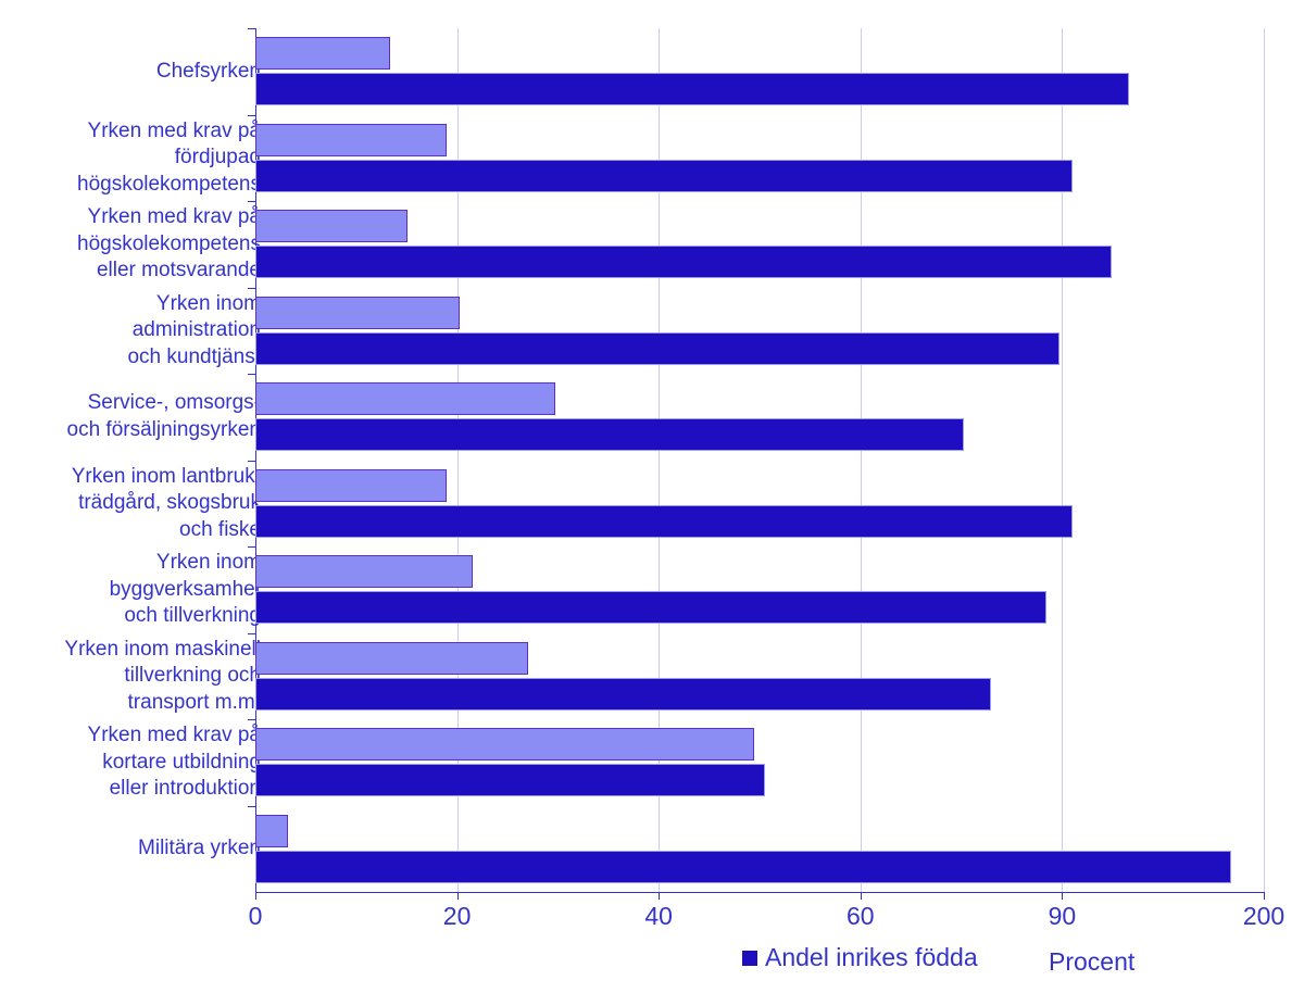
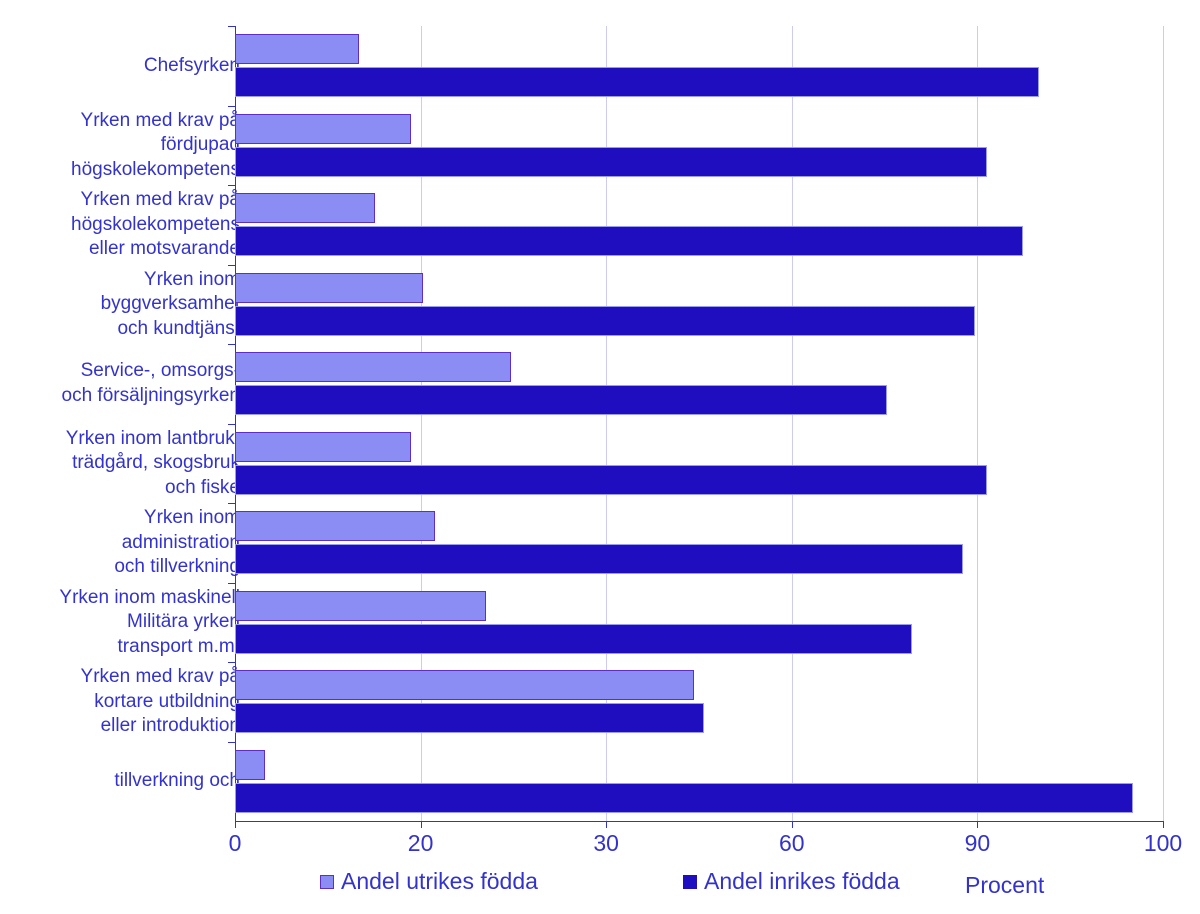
  0
  20
- 40
+ 30
  60
  90
- 200
+ 100
  Chefsyrken
  Yrken med krav p
  fördjupad
  högskolekompeten
  Yrken med krav p
  högskolekompetens
  eller motsvarand
  Yrken inom
- administration
+ byggverksamhet
  och kundtjäns
  Service-, omsorgs
  och försäljningsyrke
  Yrken inom lantbruk
  trädgård, skogsbruk
  och fisk
  Yrken inom
- byggverksamhet
+ administration
  och tillverknin
  Yrken inom maskinel
- tillverkning och
+ Militära yrken
  transport m.m
  Yrken med krav p
  kortare utbildning
  eller introduktio
- Militära yrken
+ tillverkning och
+ Andel utrikes födda
  Andel inrikes födda
  Procent
